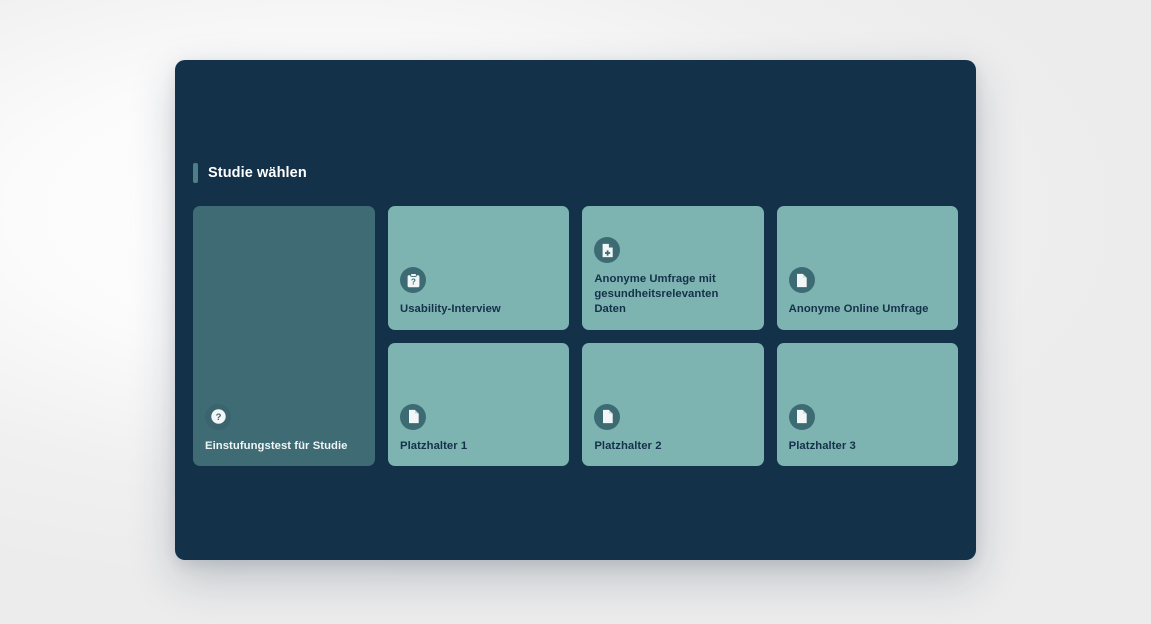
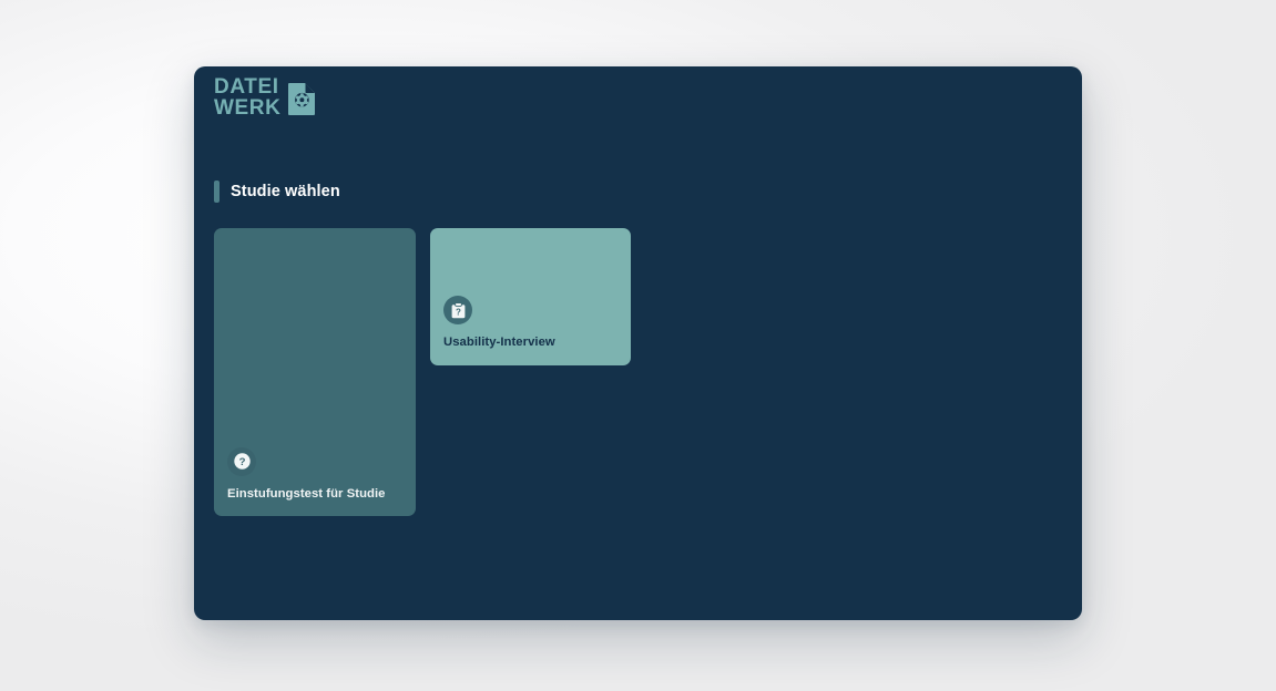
+ DATEI
+ WERK
  Studie wählen
  ?
  Einstufungstest für Studie
  ?
  Usability-Interview
- Anonyme Umfrage mit gesundheitsrelevanten Daten
- Anonyme Online Umfrage
- Platzhalter 1
- Platzhalter 2
- Platzhalter 3
